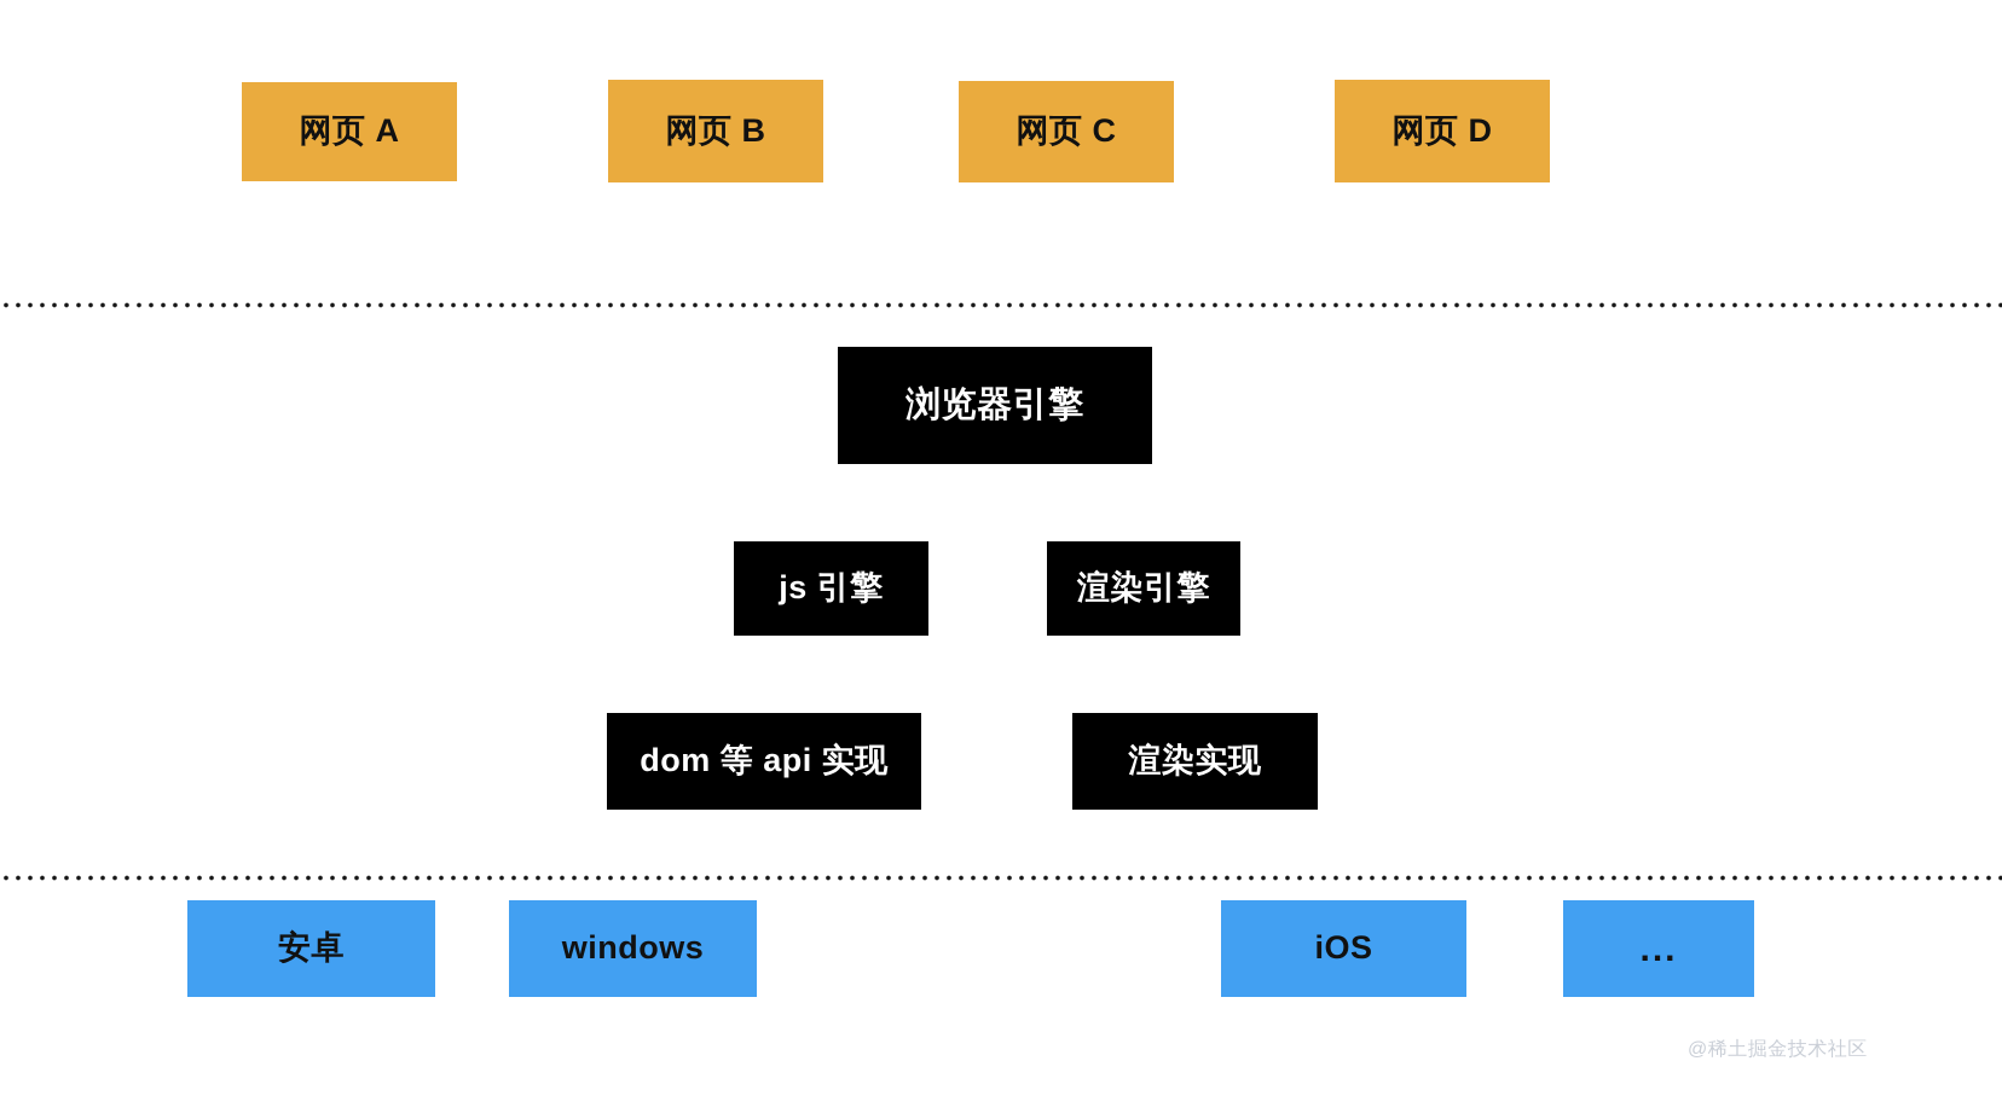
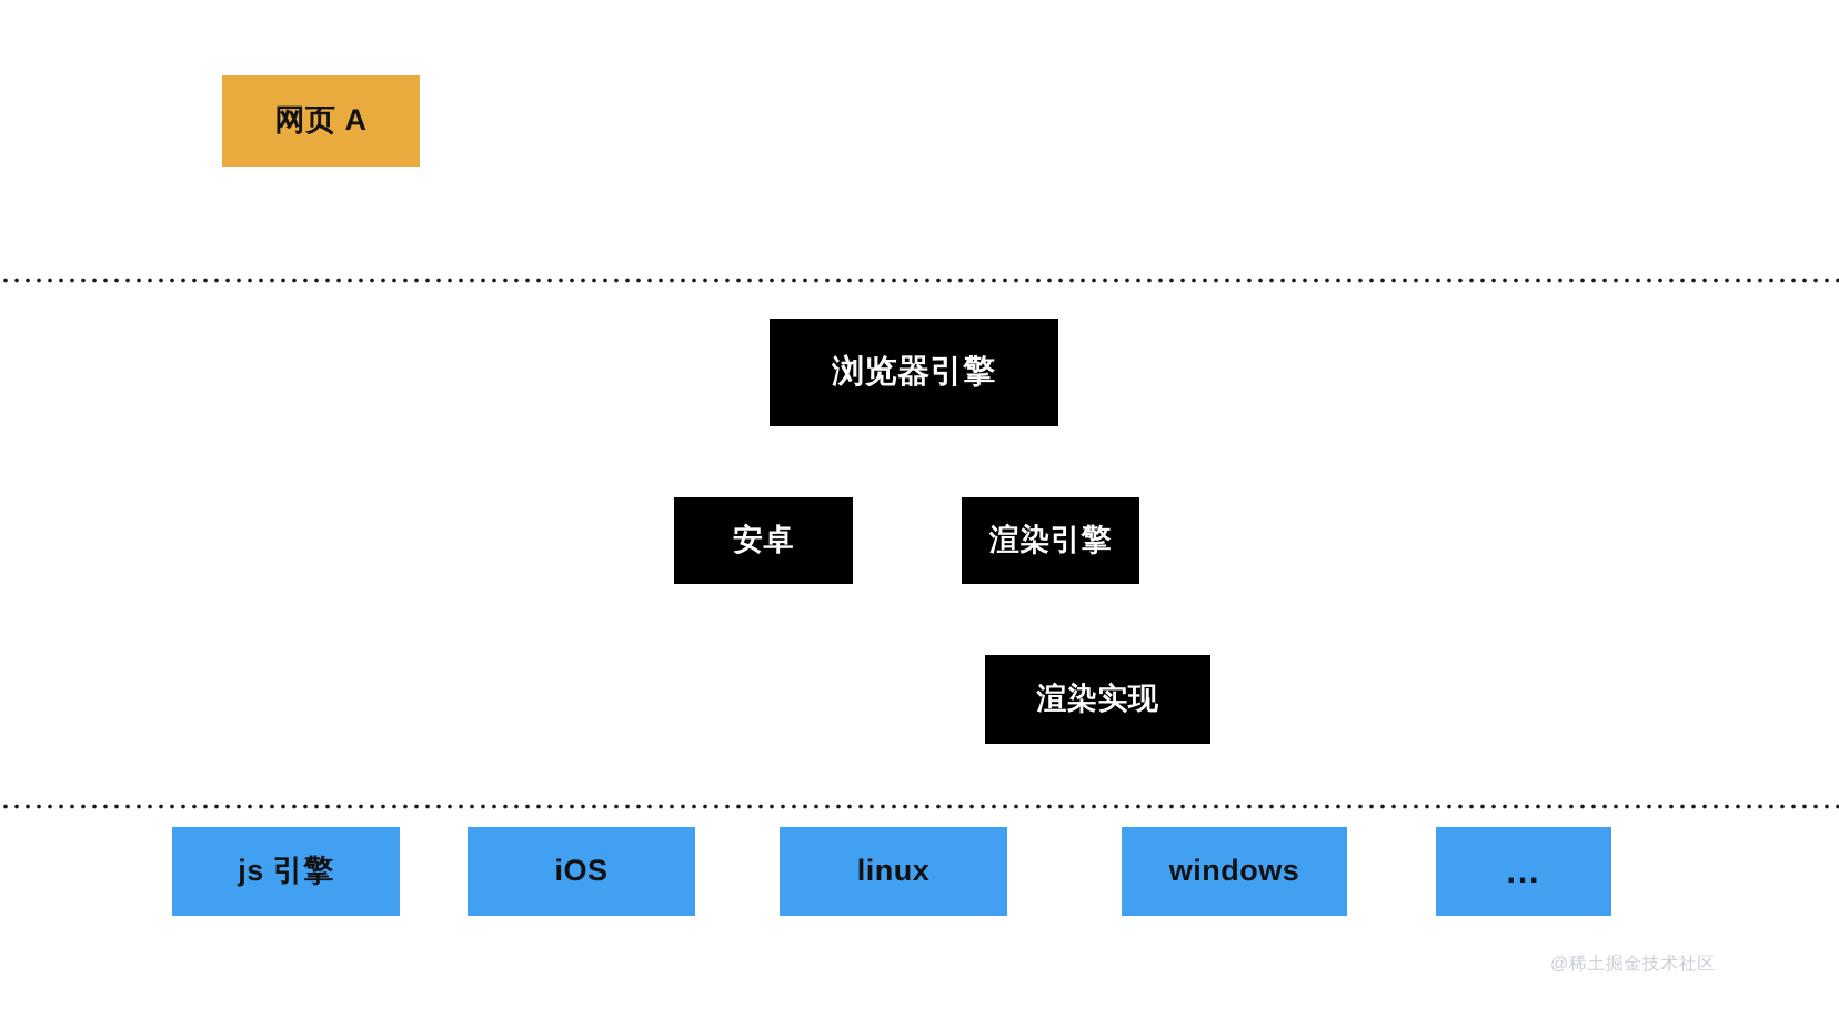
  网页 A
- 网页 B
- 网页 C
- 网页 D
  浏览器引擎
- js 引擎
+ 安卓
  渲染引擎
- dom 等 api 实现
  渲染实现
- 安卓
+ js 引擎
- windows
+ iOS
+ linux
- iOS
+ windows
  ...
  @稀土掘金技术社区
